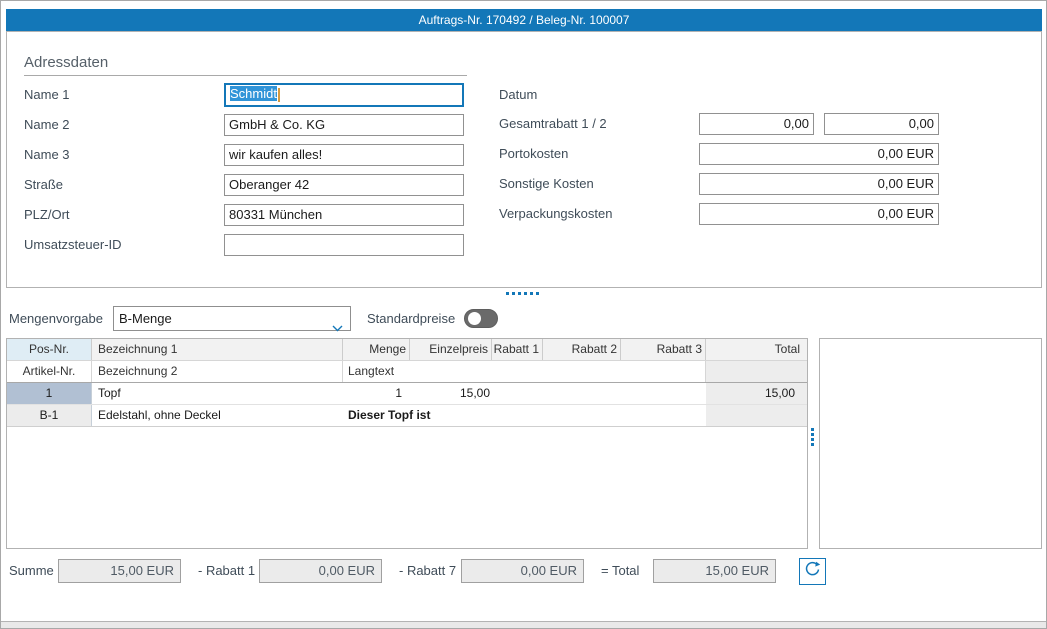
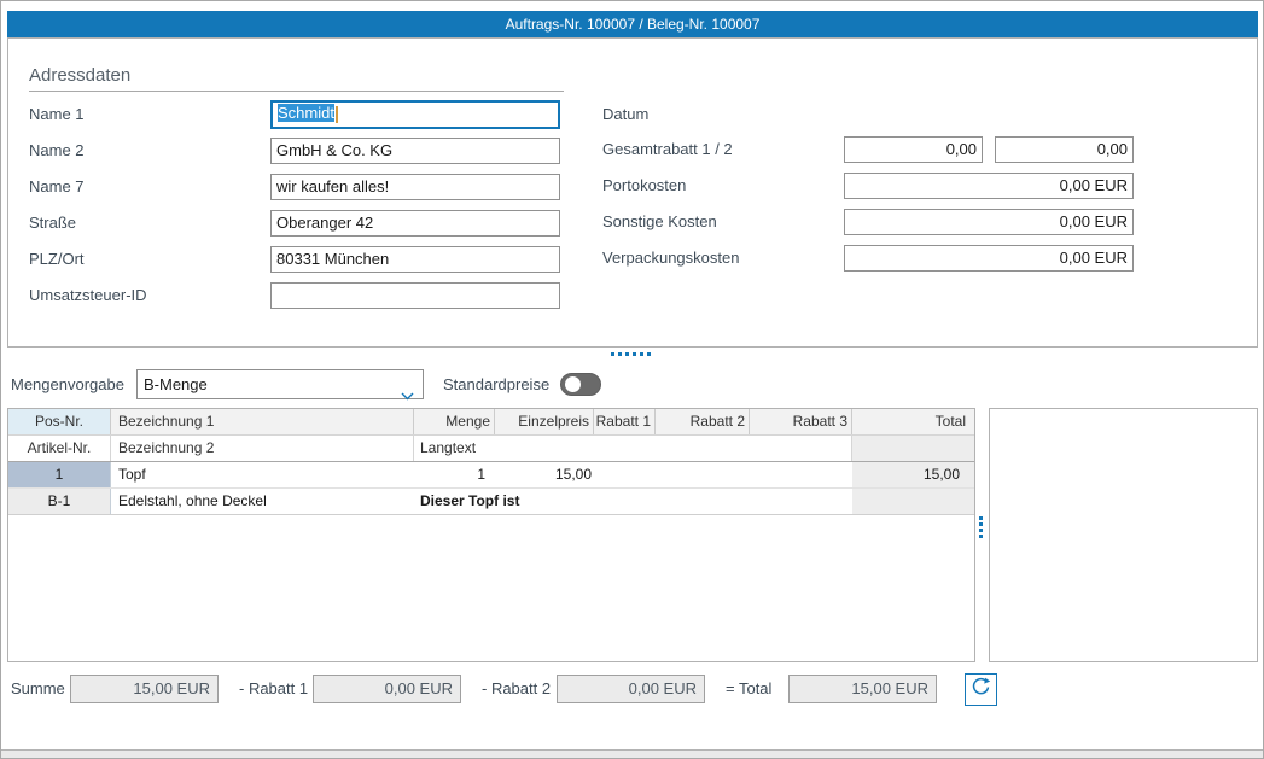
- Auftrags-Nr. 170492 / Beleg-Nr. 100007
+ Auftrags-Nr. 100007 / Beleg-Nr. 100007
  Adressdaten
  Name 1
  Schmidt
  Name 2
  GmbH & Co. KG
- Name 3
+ Name 7
  wir kaufen alles!
  Straße
  Oberanger 42
  PLZ/Ort
  80331 München
  Umsatzsteuer-ID
  Datum
  Gesamtrabatt 1 / 2
  0,00
  0,00
  Portokosten
  0,00 EUR
  Sonstige Kosten
  0,00 EUR
  Verpackungskosten
  0,00 EUR
  Mengenvorgabe
  B-Menge
  Standardpreise
  Pos-Nr.
  Bezeichnung 1
  Menge
  Einzelpreis
  Rabatt 1
  Rabatt 2
  Rabatt 3
  Total
  Artikel-Nr.
  Bezeichnung 2
  Langtext
  1
  Topf
  1
  15,00
  15,00
  B-1
  Edelstahl, ohne Deckel
  Dieser Topf ist
  Summe
  15,00 EUR
  - Rabatt 1
  0,00 EUR
- - Rabatt 7
+ - Rabatt 2
  0,00 EUR
  = Total
  15,00 EUR
